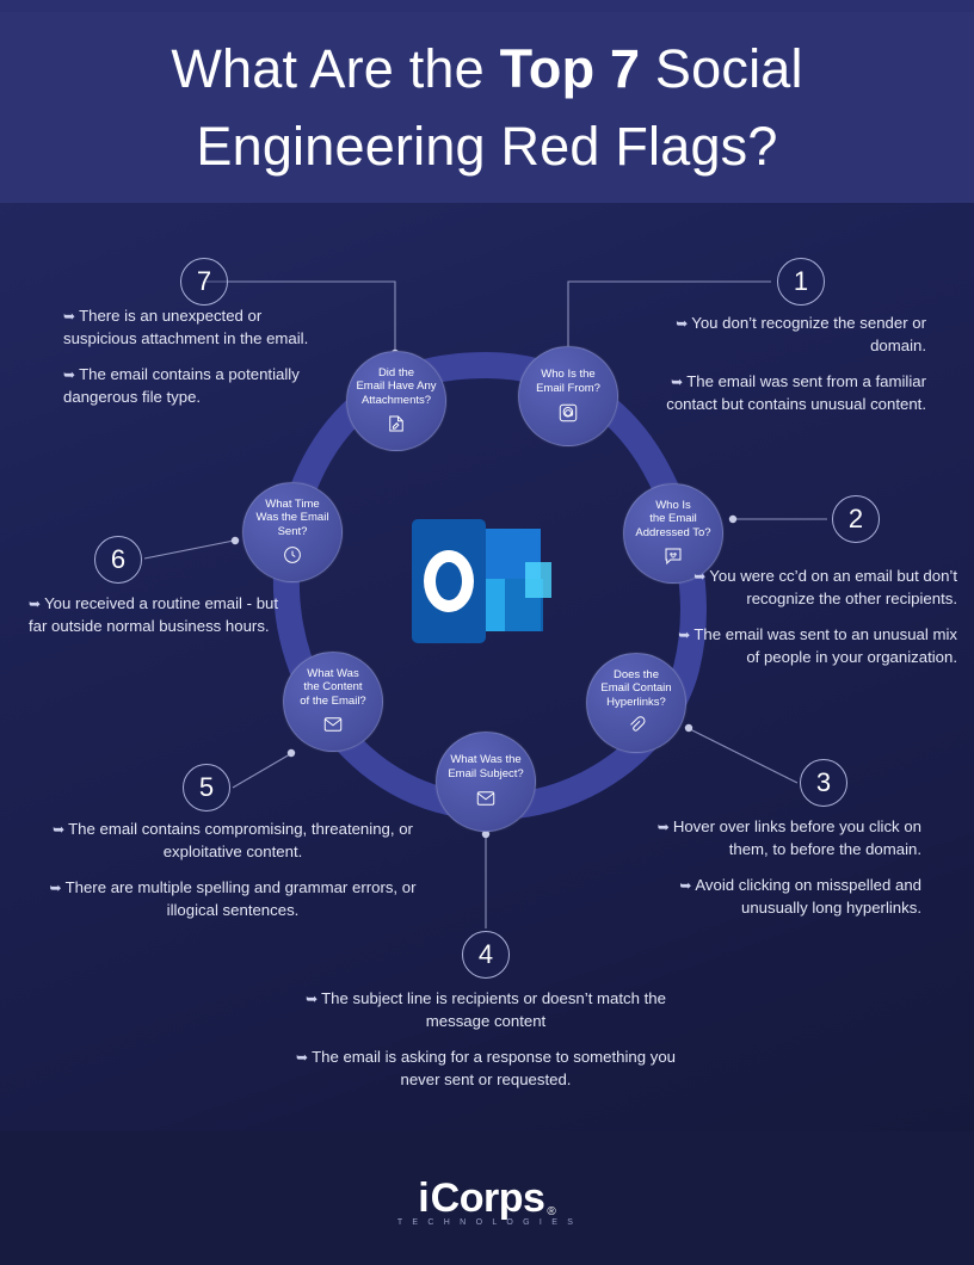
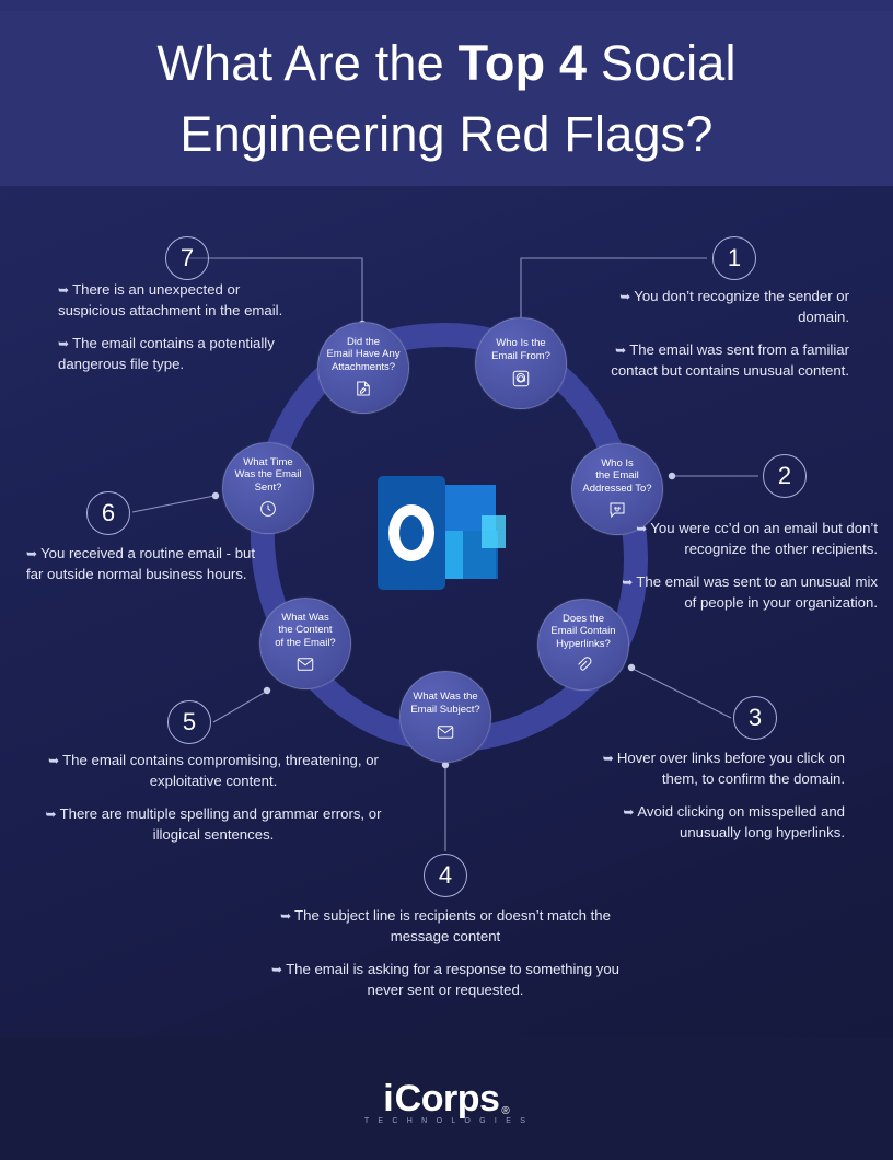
- What Are the Top 7 Social
+ What Are the Top 4 Social
  Engineering Red Flags?
  Who Is the
  Email From?
  Who Is
  the Email
  Addressed To?
  Does the
  Email Contain
  Hyperlinks?
  What Was the
  Email Subject?
  What Was
  the Content
  of the Email?
  What Time
  Was the Email
  Sent?
  Did the
  Email Have Any
  Attachments?
  7
  1
  2
  3
  4
  5
  6
  ➥ You don’t recognize the sender or domain.
  ➥ The email was sent from a familiar contact but contains unusual content.
  ➥ You were cc’d on an email but don’t recognize the other recipients.
  ➥ The email was sent to an unusual mix of people in your organization.
- ➥ Hover over links before you click on them, to before the domain.
+ ➥ Hover over links before you click on them, to confirm the domain.
  ➥ Avoid clicking on misspelled and unusually long hyperlinks.
  ➥ The subject line is recipients or doesn’t match the message content
  ➥ The email is asking for a response to something you never sent or requested.
  ➥ The email contains compromising, threatening, or exploitative content.
  ➥ There are multiple spelling and grammar errors, or illogical sentences.
  ➥ You received a routine email - but far outside normal business hours.
  ➥ There is an unexpected or suspicious attachment in the email.
  ➥ The email contains a potentially dangerous file type.
  i
  Corps
  ®
